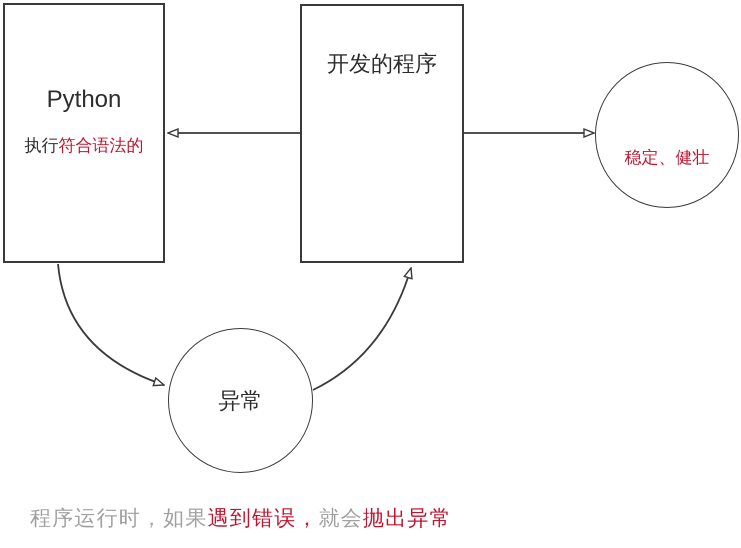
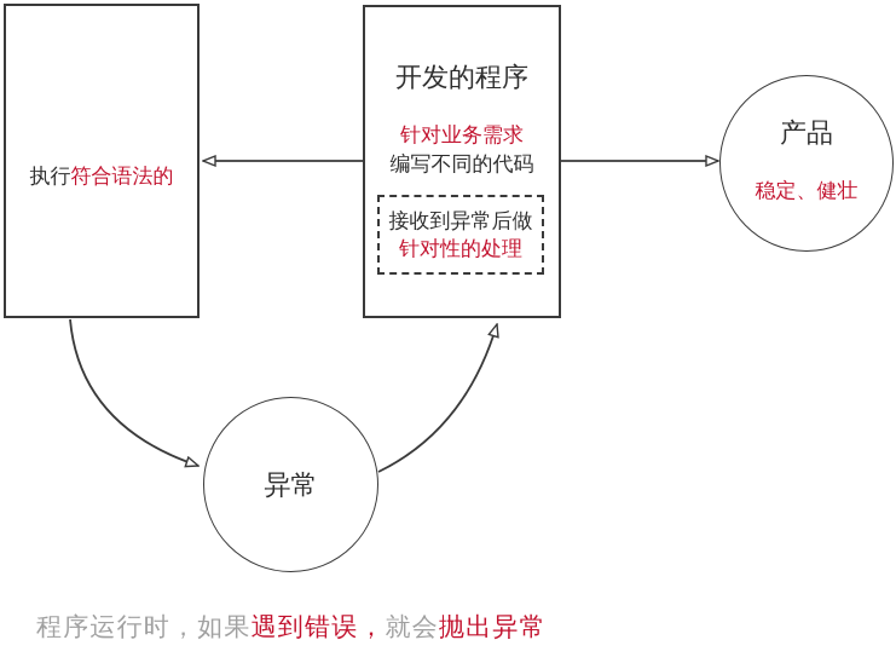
- Python
  执行符合语法的
  开发的程序
+ 针对业务需求
+ 编写不同的代码
+ 接收到异常后做
+ 针对性的处理
+ 产品
  稳定、健壮
  异常
  程序运行时，如果遇到错误，就会抛出异常
